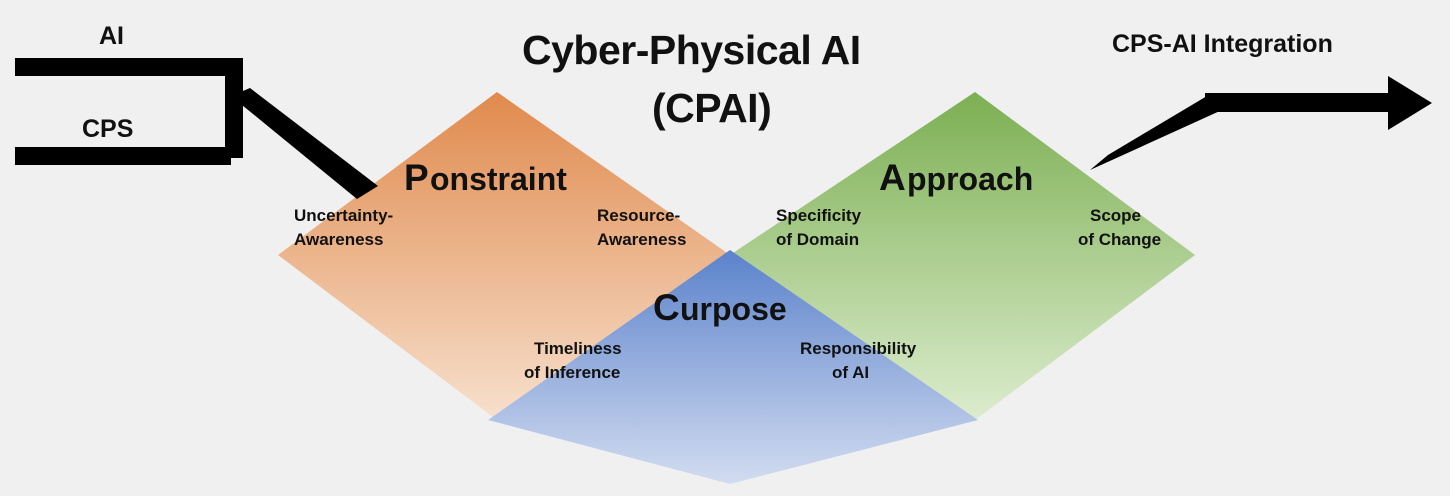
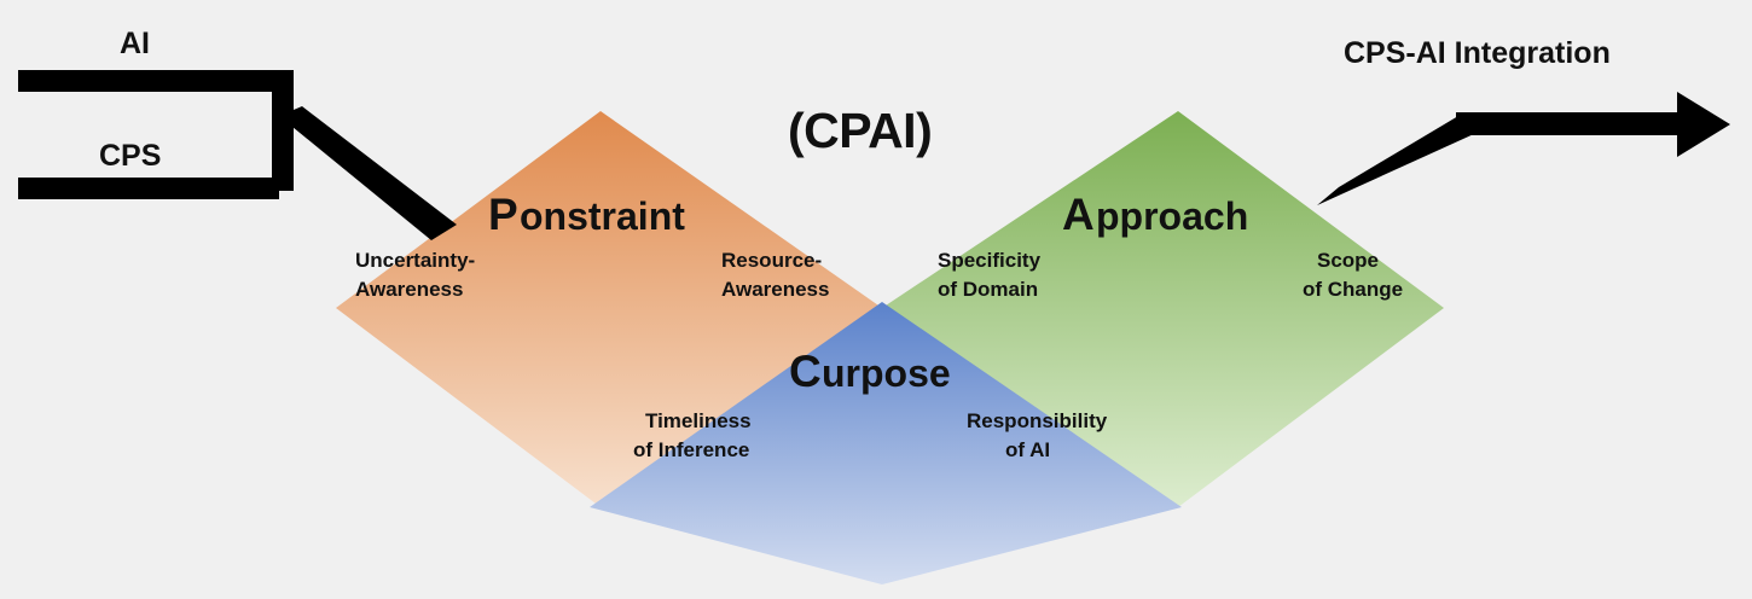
  P
  onstraint
  Uncertainty-
  Awareness
  Resource-
  Awareness
  A
  pproach
  Specificity
  of Domain
  Scope
  of Change
  C
  urpose
  Timeliness
  of Inference
  Responsibility
  of AI
- Cyber-Physical AI
  (CPAI)
  AI
  CPS
  CPS-AI Integration
